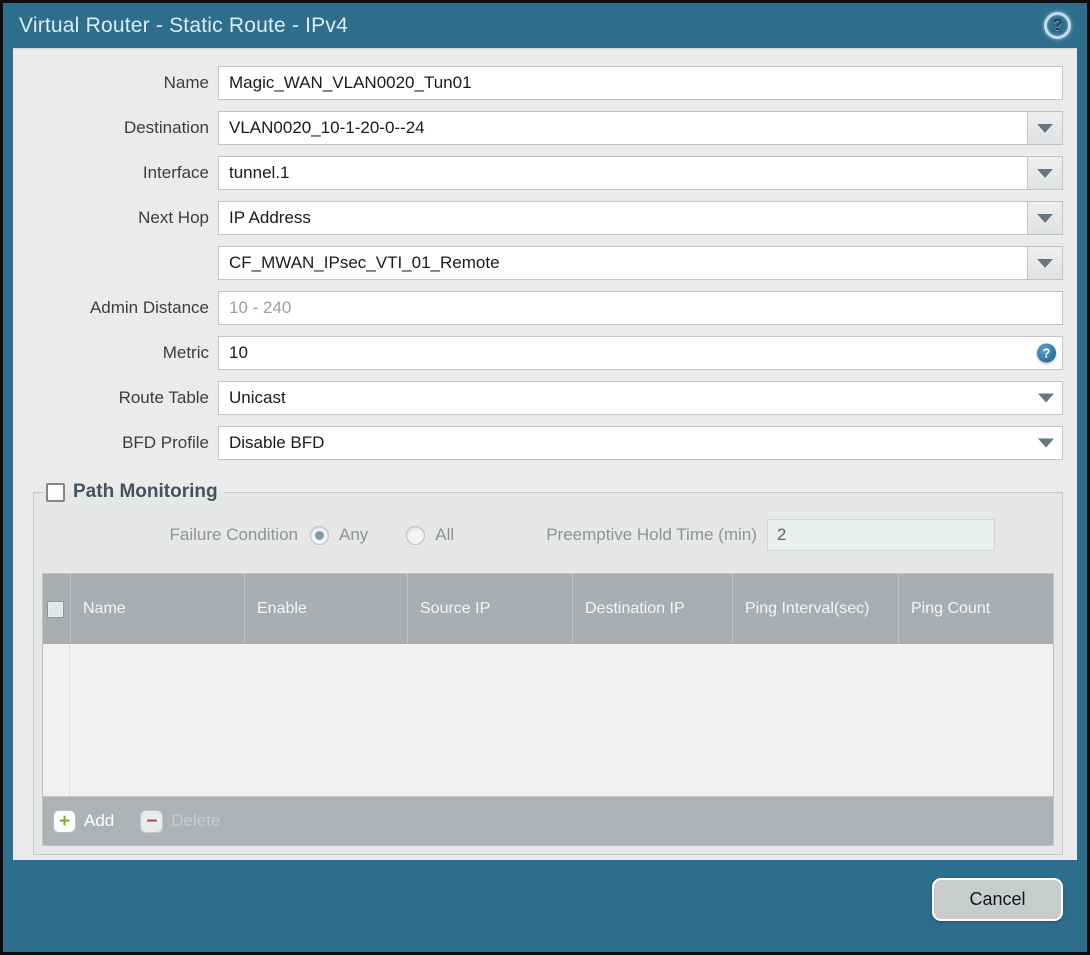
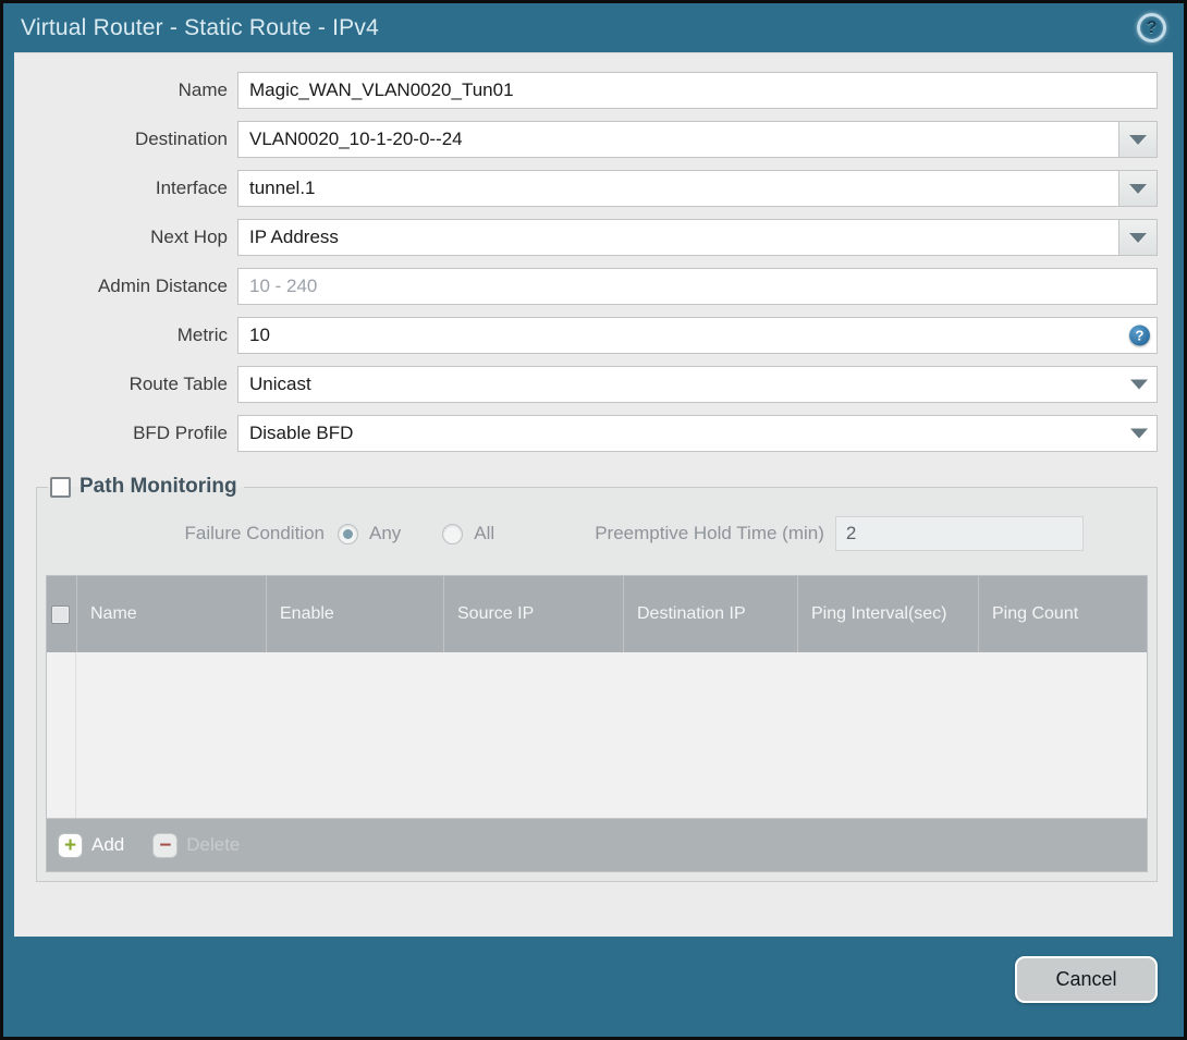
  Virtual Router - Static Route - IPv4
  ?
  Name
  Magic_WAN_VLAN0020_Tun01
  Destination
  VLAN0020_10-1-20-0--24
  Interface
  tunnel.1
  Next Hop
  IP Address
- CF_MWAN_IPsec_VTI_01_Remote
  Admin Distance
  10 - 240
  Metric
  10
  ?
  Route Table
  Unicast
  BFD Profile
  Disable BFD
  Path Monitoring
  Failure Condition
  Any
  All
  Preemptive Hold Time (min)
  2
  Name
  Enable
  Source IP
  Destination IP
  Ping Interval(sec)
  Ping Count
  +
  Add
  −
  Delete
  Cancel
